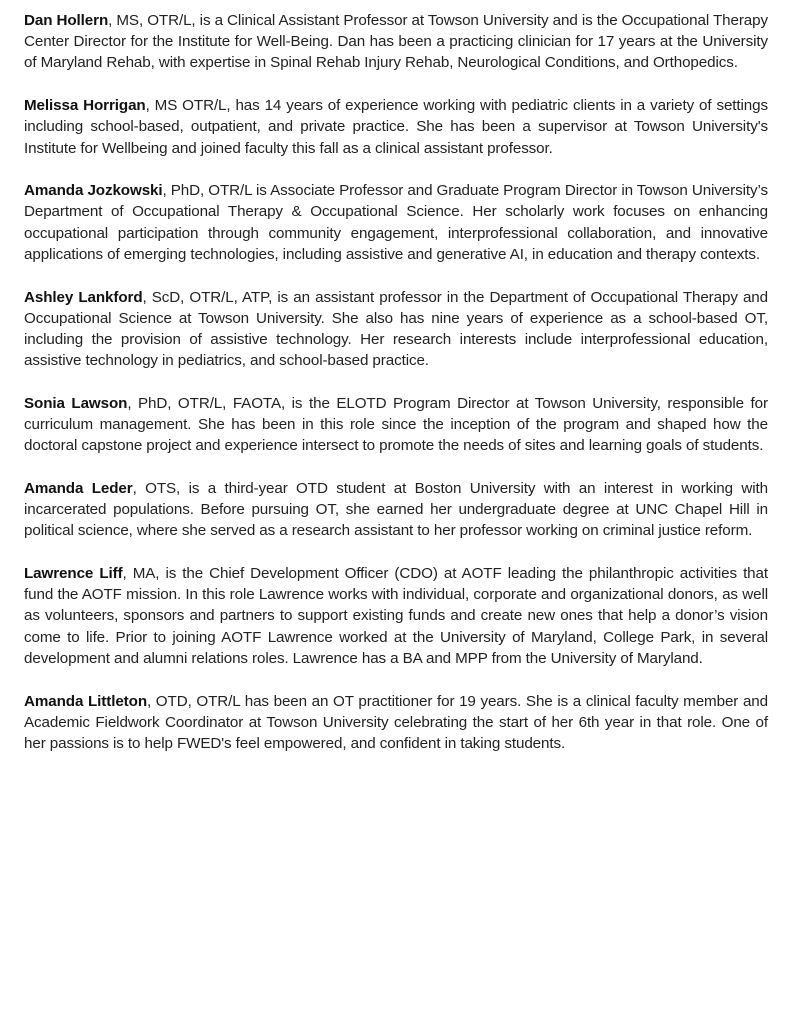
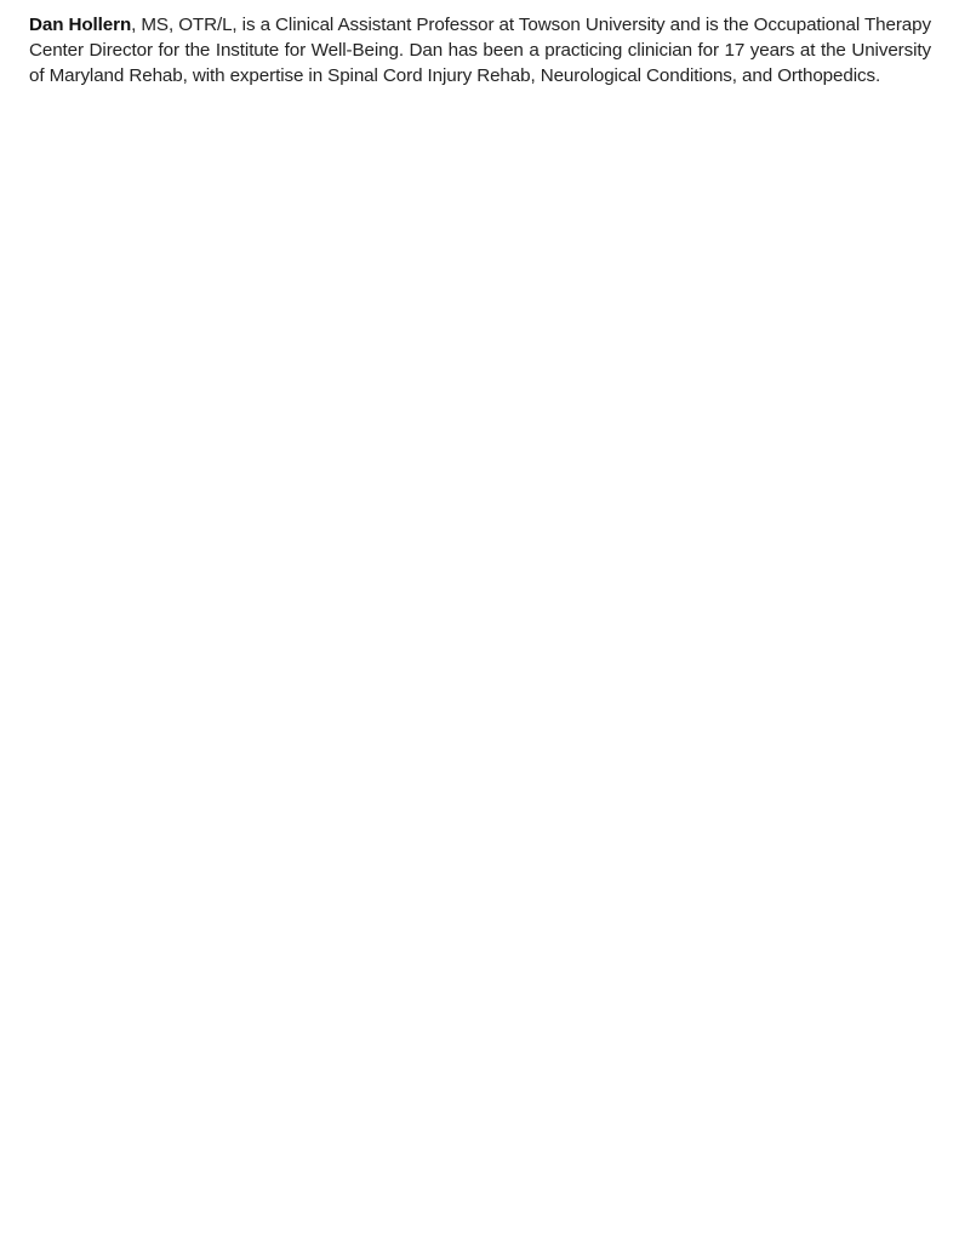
- Dan Hollern, MS, OTR/L, is a Clinical Assistant Professor at Towson University and is the Occupational Therapy Center Director for the Institute for Well-Being. Dan has been a practicing clinician for 17 years at the University of Maryland Rehab, with expertise in Spinal Rehab Injury Rehab, Neurological Conditions, and Orthopedics.
+ Dan Hollern, MS, OTR/L, is a Clinical Assistant Professor at Towson University and is the Occupational Therapy Center Director for the Institute for Well-Being. Dan has been a practicing clinician for 17 years at the University of Maryland Rehab, with expertise in Spinal Cord Injury Rehab, Neurological Conditions, and Orthopedics.
- Melissa Horrigan, MS OTR/L, has 14 years of experience working with pediatric clients in a variety of settings including school-based, outpatient, and private practice. She has been a supervisor at Towson University's Institute for Wellbeing and joined faculty this fall as a clinical assistant professor.
- Amanda Jozkowski, PhD, OTR/L is Associate Professor and Graduate Program Director in Towson University’s Department of Occupational Therapy & Occupational Science. Her scholarly work focuses on enhancing occupational participation through community engagement, interprofessional collaboration, and innovative applications of emerging technologies, including assistive and generative AI, in education and therapy contexts.
- Ashley Lankford, ScD, OTR/L, ATP, is an assistant professor in the Department of Occupational Therapy and Occupational Science at Towson University. She also has nine years of experience as a school-based OT, including the provision of assistive technology. Her research interests include interprofessional education, assistive technology in pediatrics, and school-based practice.
- Sonia Lawson, PhD, OTR/L, FAOTA, is the ELOTD Program Director at Towson University, responsible for curriculum management. She has been in this role since the inception of the program and shaped how the doctoral capstone project and experience intersect to promote the needs of sites and learning goals of students.
- Amanda Leder, OTS, is a third-year OTD student at Boston University with an interest in working with incarcerated populations. Before pursuing OT, she earned her undergraduate degree at UNC Chapel Hill in political science, where she served as a research assistant to her professor working on criminal justice reform.
- Lawrence Liff, MA, is the Chief Development Officer (CDO) at AOTF leading the philanthropic activities that fund the AOTF mission. In this role Lawrence works with individual, corporate and organizational donors, as well as volunteers, sponsors and partners to support existing funds and create new ones that help a donor’s vision come to life. Prior to joining AOTF Lawrence worked at the University of Maryland, College Park, in several development and alumni relations roles. Lawrence has a BA and MPP from the University of Maryland.
- Amanda Littleton, OTD, OTR/L has been an OT practitioner for 19 years. She is a clinical faculty member and Academic Fieldwork Coordinator at Towson University celebrating the start of her 6th year in that role. One of her passions is to help FWED's feel empowered, and confident in taking students.
